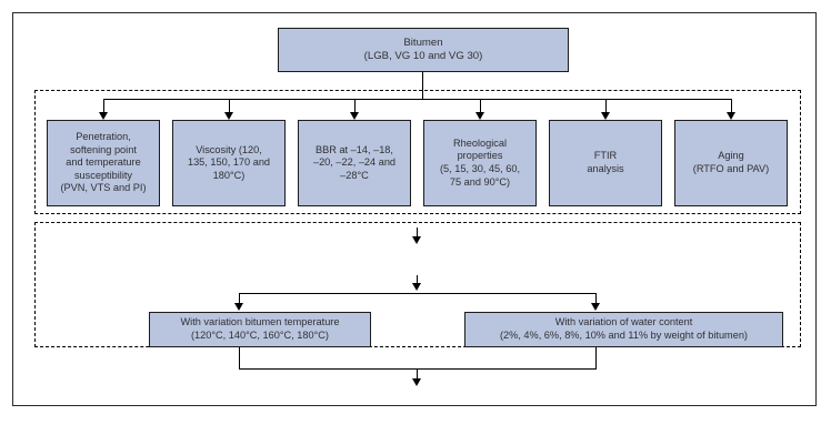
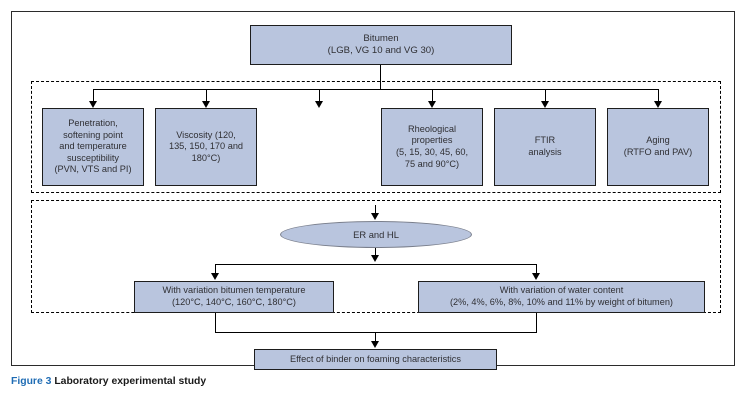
  Bitumen
  (LGB, VG 10 and VG 30)
  Penetration,
  softening point
  and temperature
  susceptibility
  (PVN, VTS and PI)
  Viscosity (120,
  135, 150, 170 and
  180°C)
- BBR at –14, –18,
- –20, –22, –24 and
- –28°C
  Rheological
  properties
  (5, 15, 30, 45, 60,
  75 and 90°C)
  FTIR
  analysis
  Aging
  (RTFO and PAV)
+ ER and HL
  With variation bitumen temperature
  (120°C, 140°C, 160°C, 180°C)
  With variation of water content
  (2%, 4%, 6%, 8%, 10% and 11% by weight of bitumen)
+ Effect of binder on foaming characteristics
+ Figure 3 Laboratory experimental study
